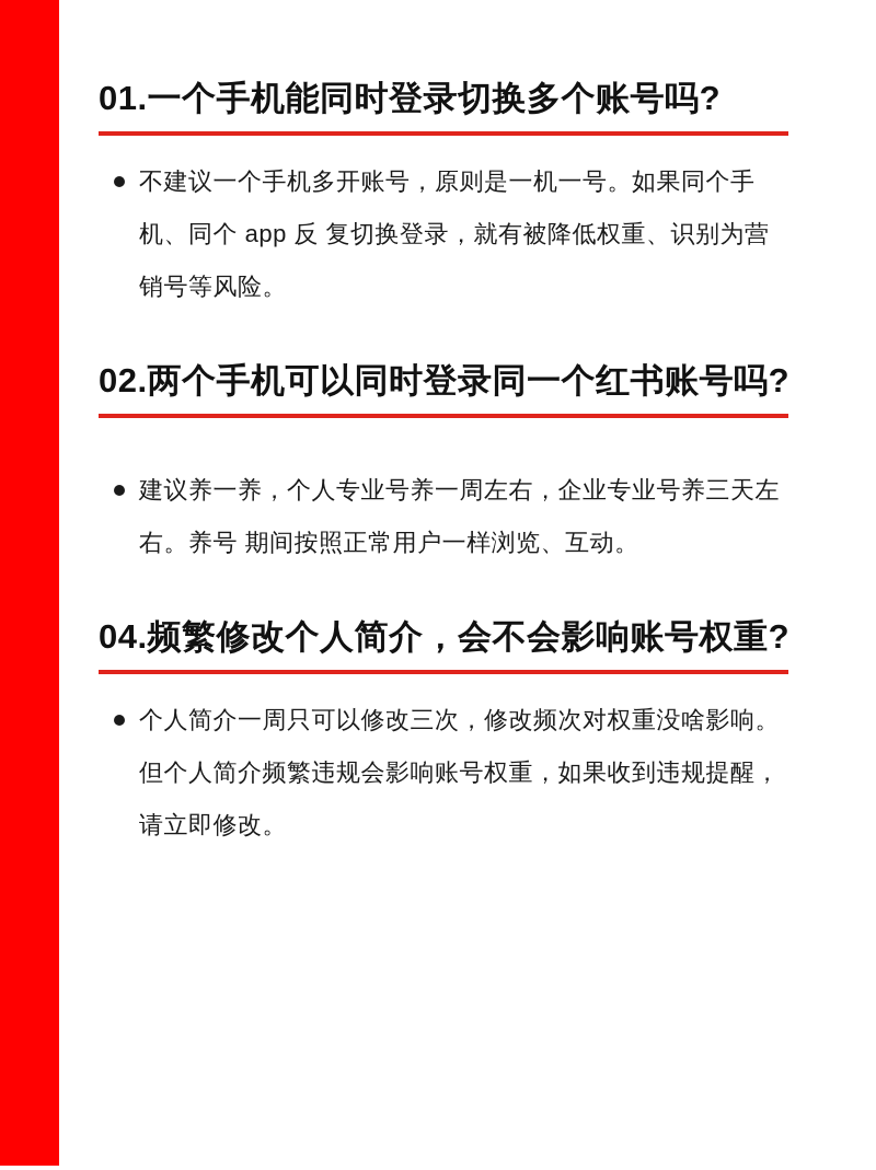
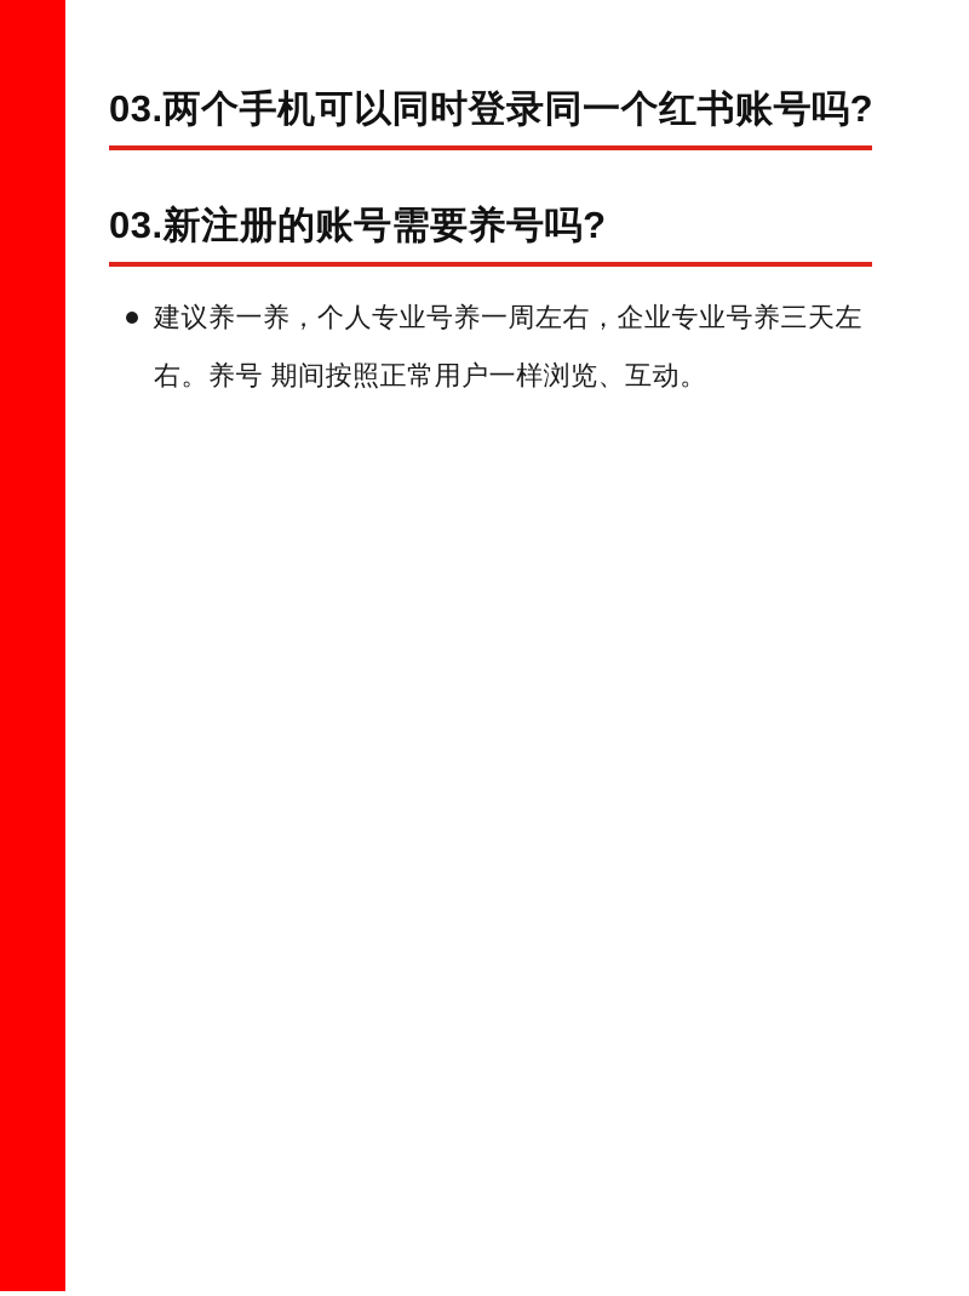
- 01.一个手机能同时登录切换多个账号吗?
- 不建议一个手机多开账号，原则是一机一号。如果同个手机、同个 app 反 复切换登录，就有被降低权重、识别为营销号等风险。
- 02.两个手机可以同时登录同一个红书账号吗?
+ 03.两个手机可以同时登录同一个红书账号吗?
+ 03.新注册的账号需要养号吗?
  建议养一养，个人专业号养一周左右，企业专业号养三天左右。养号 期间按照正常用户一样浏览、互动。
- 04.频繁修改个人简介，会不会影响账号权重?
- 个人简介一周只可以修改三次，修改频次对权重没啥影响。但个人简介频繁违规会影响账号权重，如果收到违规提醒，请立即修改。
